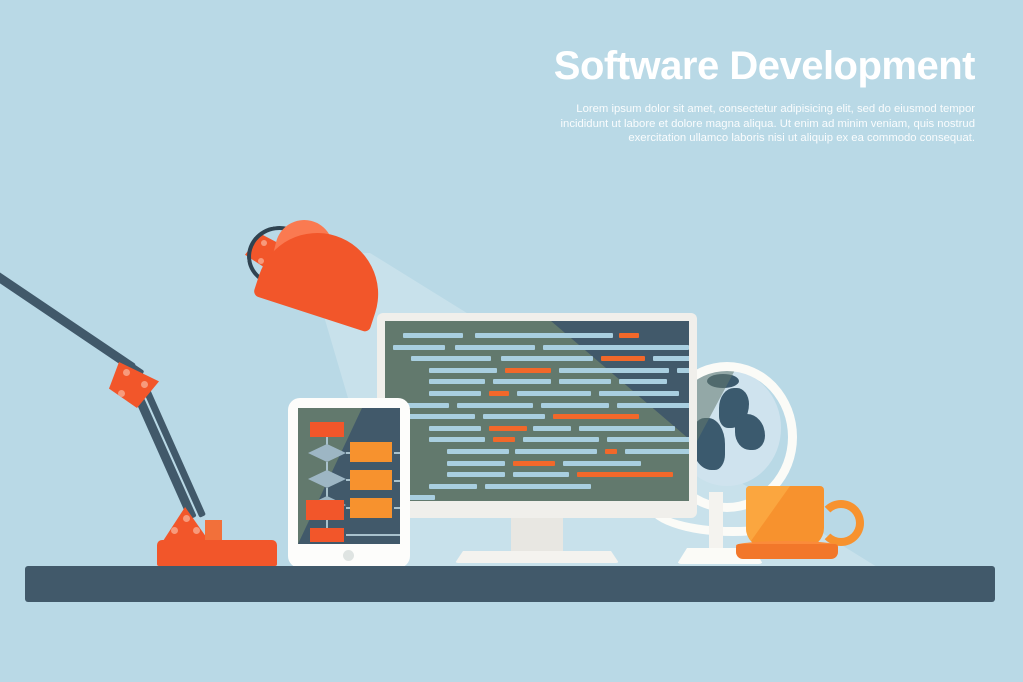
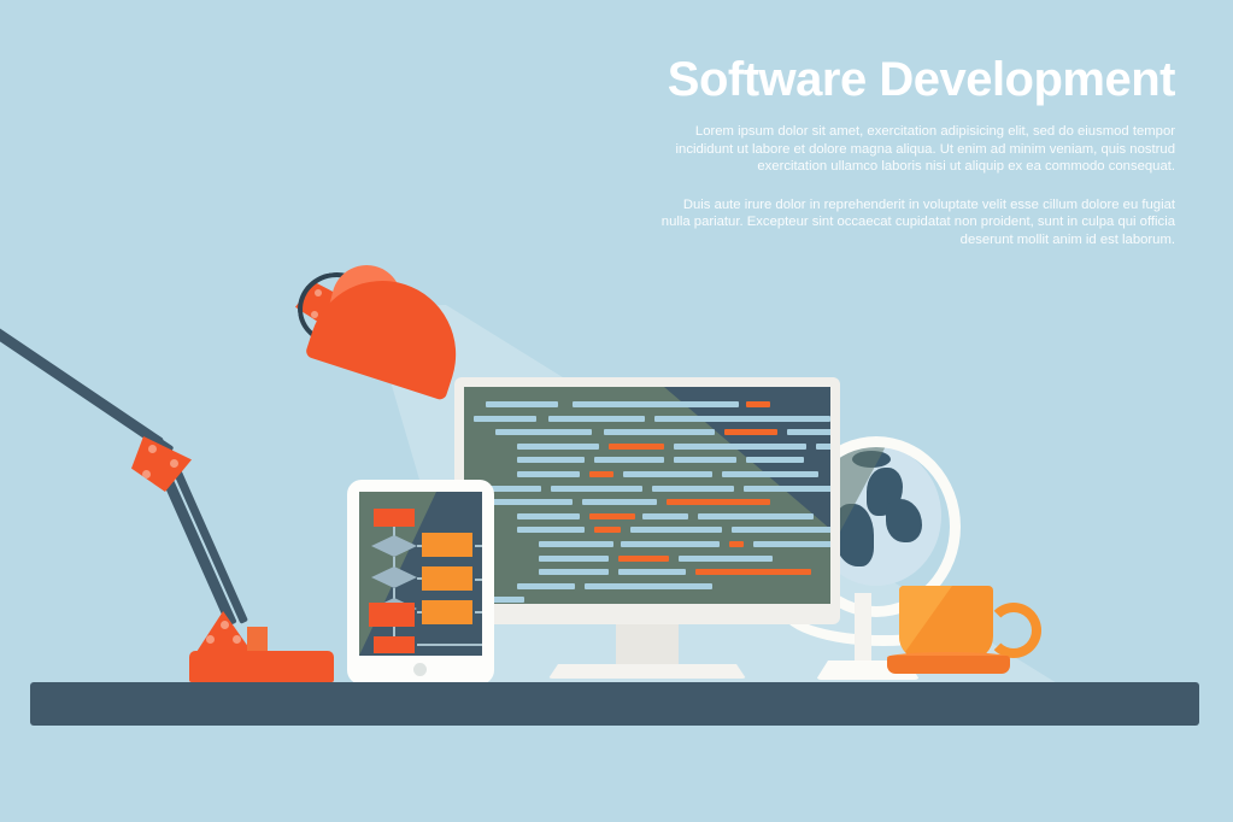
  Software Development
- Lorem ipsum dolor sit amet, consectetur adipisicing elit, sed do eiusmod tempor incididunt ut labore et dolore magna aliqua. Ut enim ad minim veniam, quis nostrud exercitation ullamco laboris nisi ut aliquip ex ea commodo consequat.
+ Lorem ipsum dolor sit amet, exercitation adipisicing elit, sed do eiusmod tempor incididunt ut labore et dolore magna aliqua. Ut enim ad minim veniam, quis nostrud exercitation ullamco laboris nisi ut aliquip ex ea commodo consequat.
+ Duis aute irure dolor in reprehenderit in voluptate velit esse cillum dolore eu fugiat nulla pariatur. Excepteur sint occaecat cupidatat non proident, sunt in culpa qui officia deserunt mollit anim id est laborum.
